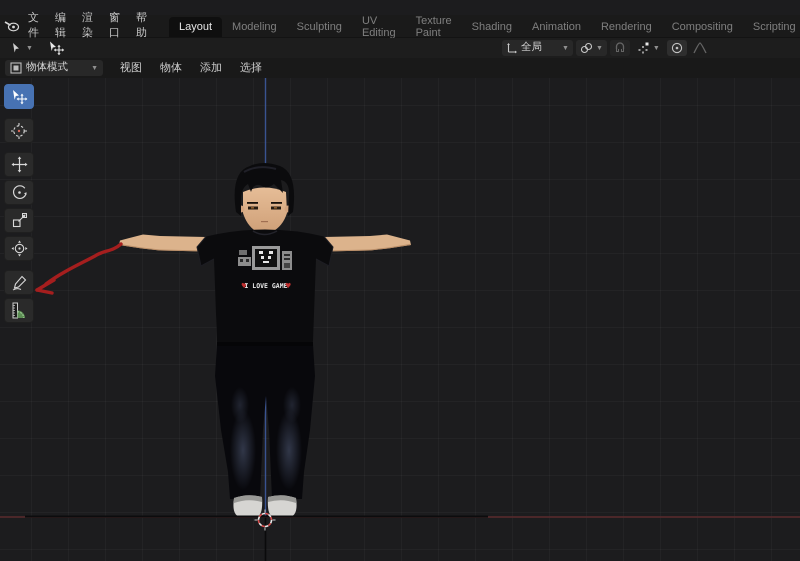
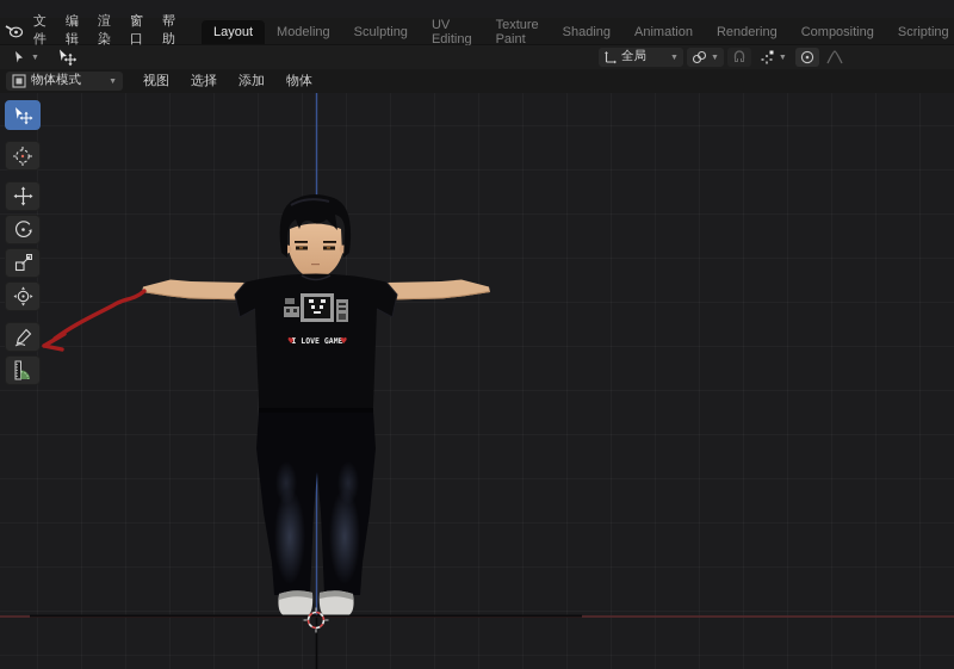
  文件
  编辑
  渲染
  窗口
  帮助
  Layout
  Modeling
  Sculpting
  UV Editing
  Texture Paint
  Shading
  Animation
  Rendering
  Compositing
  Scripting
  全局
  物体模式
  视图
- 物体
+ 选择
  添加
- 选择
+ 物体
  ♥
  I LOVE GAME
  ♥
